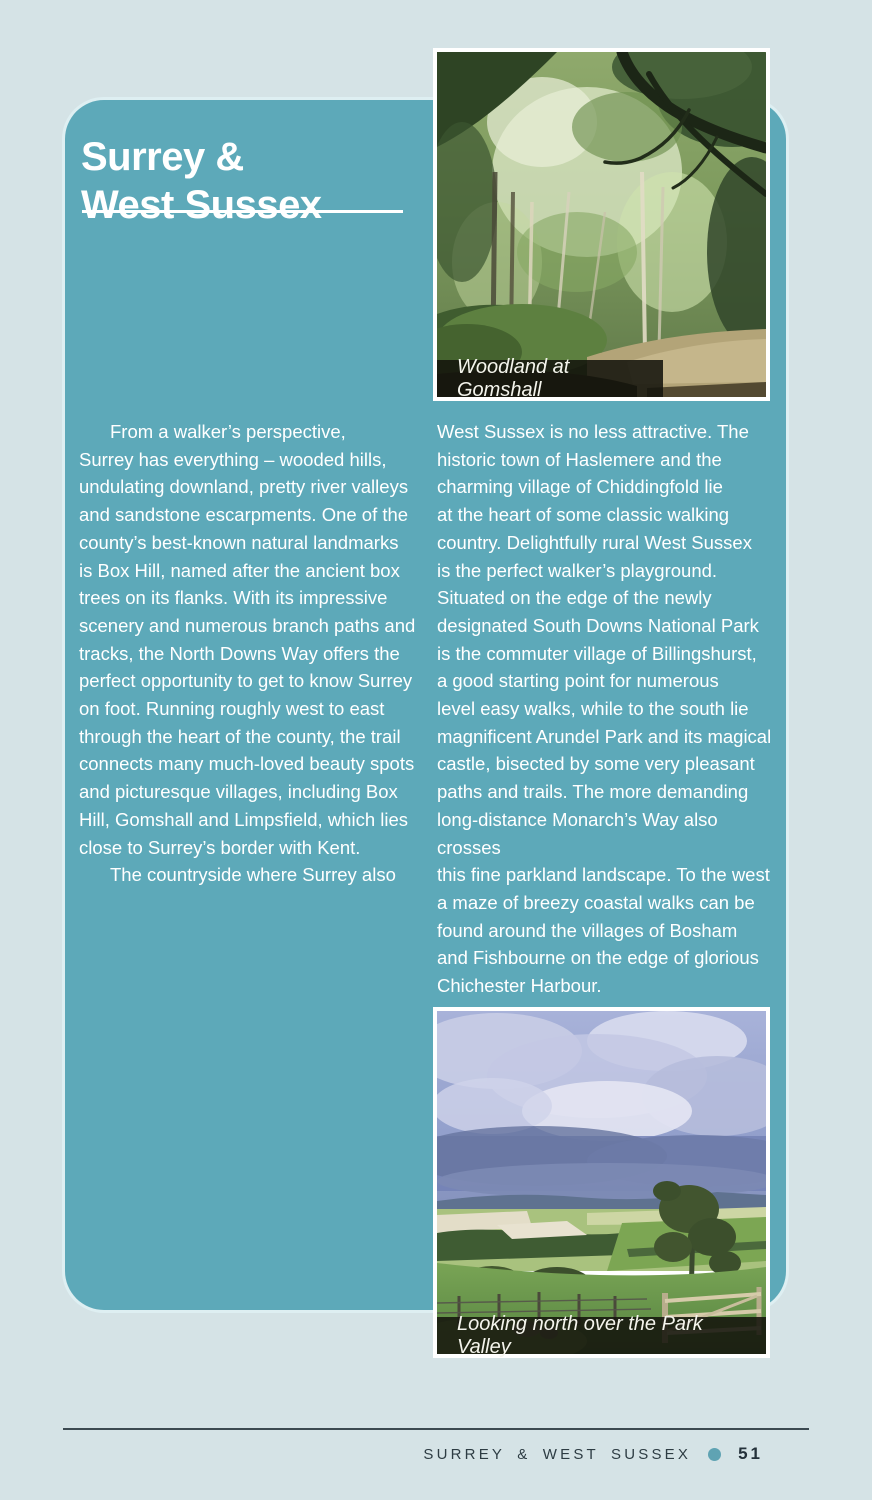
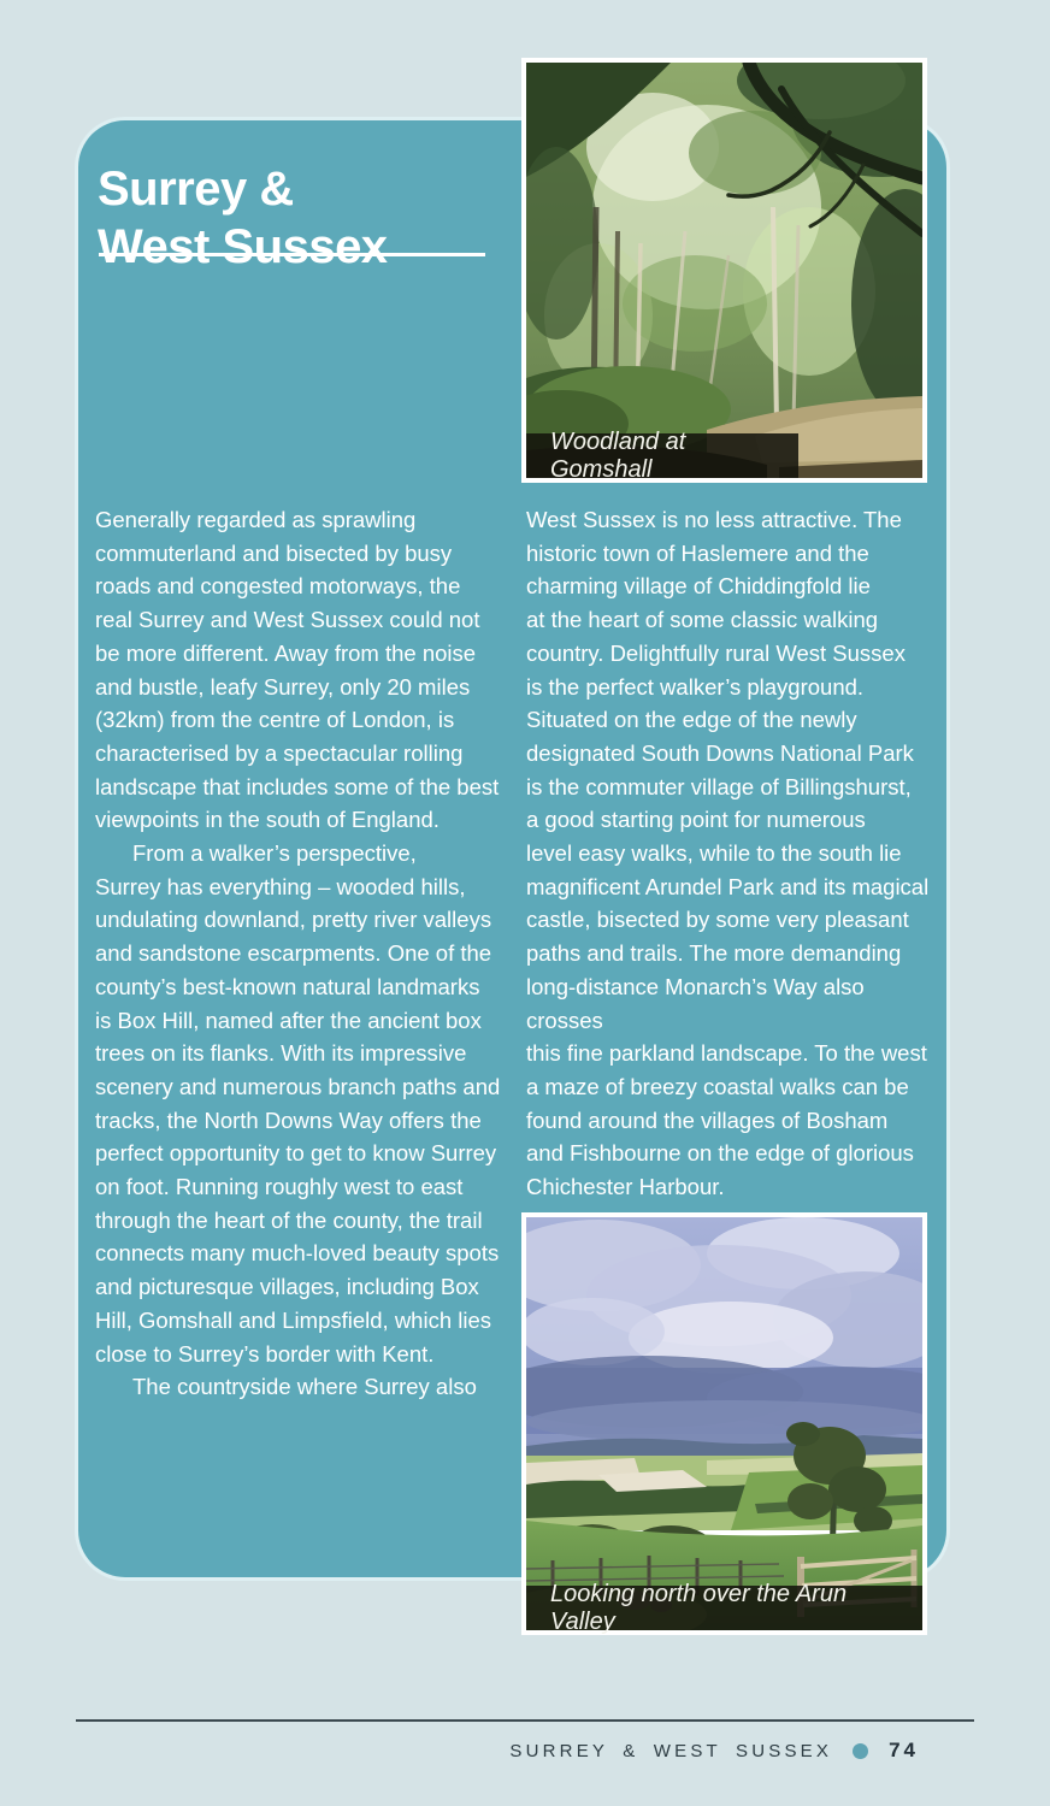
  Surrey &
  West Sussex
  Woodland at Gomshall
+ Generally regarded as sprawling
+ commuterland and bisected by busy
+ roads and congested motorways, the
+ real Surrey and West Sussex could not
+ be more different. Away from the noise
+ and bustle, leafy Surrey, only 20 miles
+ (32km) from the centre of London, is
+ characterised by a spectacular rolling
+ landscape that includes some of the best
+ viewpoints in the south of England.
  From a walker’s perspective,
  Surrey has everything – wooded hills,
  undulating downland, pretty river valleys
  and sandstone escarpments. One of the
  county’s best-known natural landmarks
  is Box Hill, named after the ancient box
  trees on its flanks. With its impressive
  scenery and numerous branch paths and
  tracks, the North Downs Way offers the
  perfect opportunity to get to know Surrey
  on foot. Running roughly west to east
  through the heart of the county, the trail
  connects many much-loved beauty spots
  and picturesque villages, including Box
  Hill, Gomshall and Limpsfield, which lies
  close to Surrey’s border with Kent.
  The countryside where Surrey also
  West Sussex is no less attractive. The
  historic town of Haslemere and the
  charming village of Chiddingfold lie
  at the heart of some classic walking
  country. Delightfully rural West Sussex
  is the perfect walker’s playground.
  Situated on the edge of the newly
  designated South Downs National Park
  is the commuter village of Billingshurst,
  a good starting point for numerous
  level easy walks, while to the south lie
  magnificent Arundel Park and its magical
  castle, bisected by some very pleasant
  paths and trails. The more demanding
  long-distance Monarch’s Way also crosses
  this fine parkland landscape. To the west
  a maze of breezy coastal walks can be
  found around the villages of Bosham
  and Fishbourne on the edge of glorious
  Chichester Harbour.
- Looking north over the Park Valley
+ Looking north over the Arun Valley
  SURREY & WEST SUSSEX
- 51
+ 74
